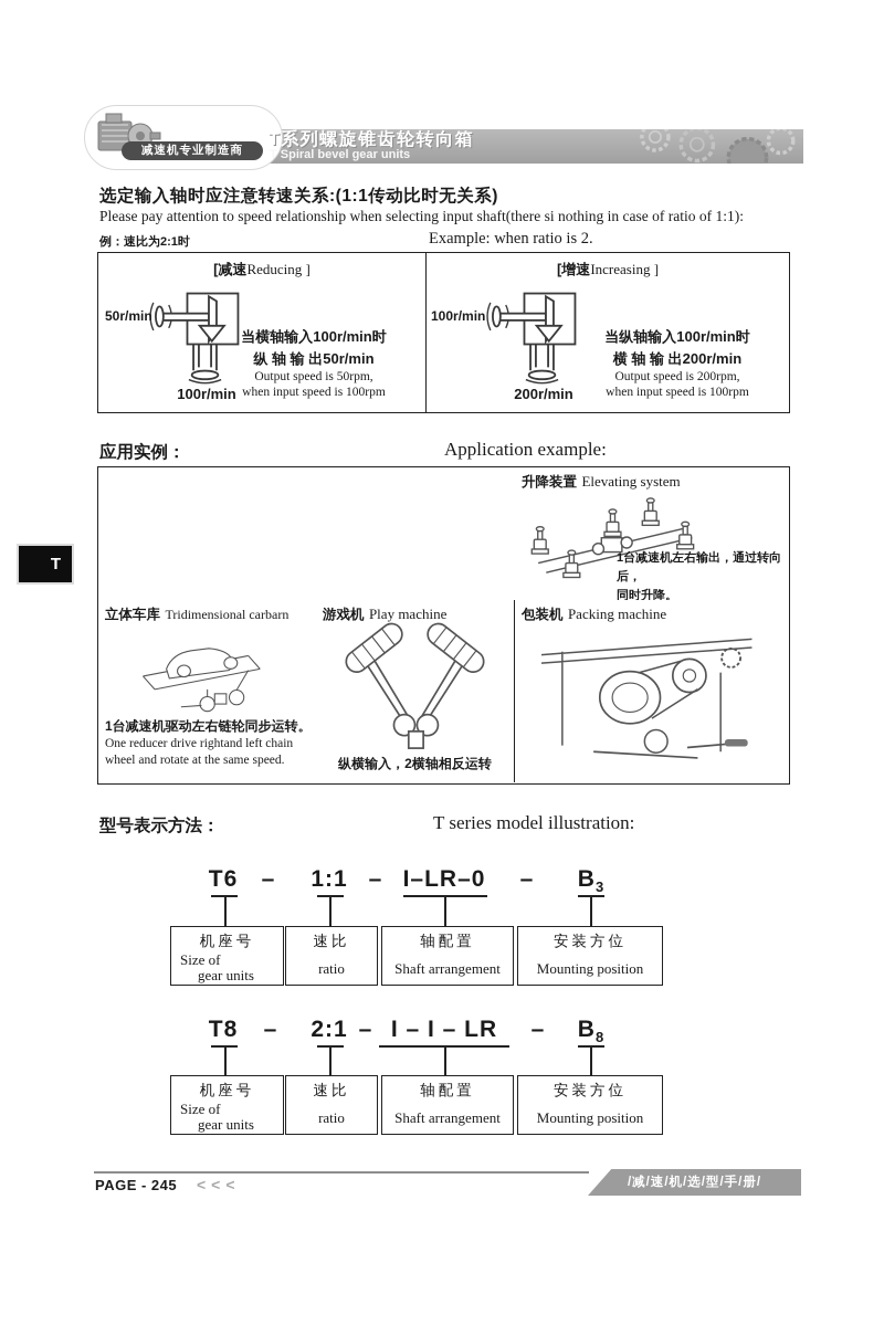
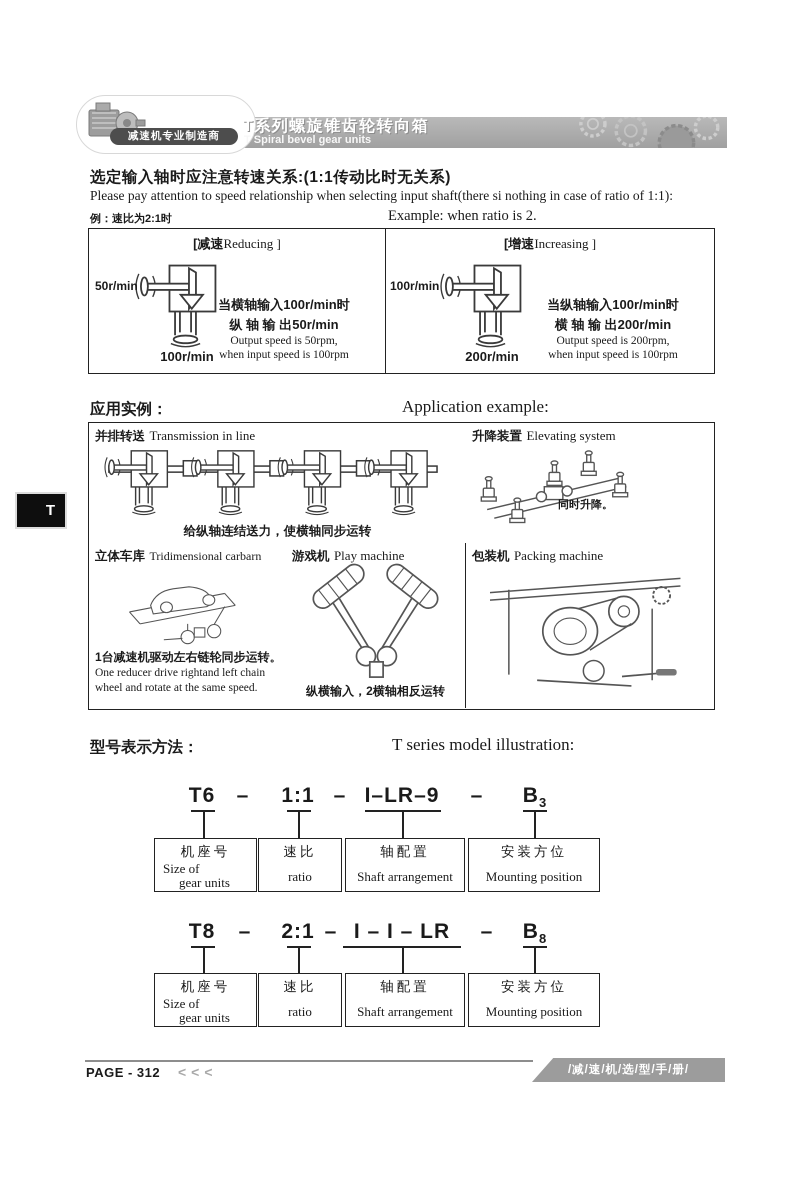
  减速机专业制造商
  T系列螺旋锥齿轮转向箱
  T Spiral bevel gear units
  选定输入轴时应注意转速关系:(1:1传动比时无关系)
  Please pay attention to speed relationship when selecting input shaft(there si nothing in case of ratio of 1:1):
  例：速比为2:1时
  Example: when ratio is 2.
  [减速Reducing ]
  50r/min
  100r/min
  当横轴输入100r/min时
  纵 轴 输 出50r/min
  Output speed is 50rpm,
  when input speed is 100rpm
  [增速Increasing ]
  100r/min
  200r/min
  当纵轴输入100r/min时
  横 轴 输 出200r/min
  Output speed is 200rpm,
  when input speed is 100rpm
  应用实例：
  Application example:
+ 并排转送 Transmission in line
+ 给纵轴连结送力，使横轴同步运转
  升降装置 Elevating system
- 1台减速机左右输出，通过转向后，
  同时升降。
  立体车库 Tridimensional carbarn
  1台减速机驱动左右链轮同步运转。
  One reducer drive rightand left chain
  wheel and rotate at the same speed.
  游戏机 Play machine
  纵横输入，2横轴相反运转
  包装机 Packing machine
  型号表示方法：
  T series model illustration:
  T6
  –
  1:1
  –
- I–LR–0
+ I–LR–9
  –
  B3
  机座号
  Size of
  gear units
  速比
  ratio
  轴配置
  Shaft arrangement
  安装方位
  Mounting position
  T8
  –
  2:1
  –
  I – I – LR
  –
  B8
  机座号
  Size of
  gear units
  速比
  ratio
  轴配置
  Shaft arrangement
  安装方位
  Mounting position
- PAGE - 245
+ PAGE - 312
  <<<
  /减/速/机/选/型/手/册/
  T
